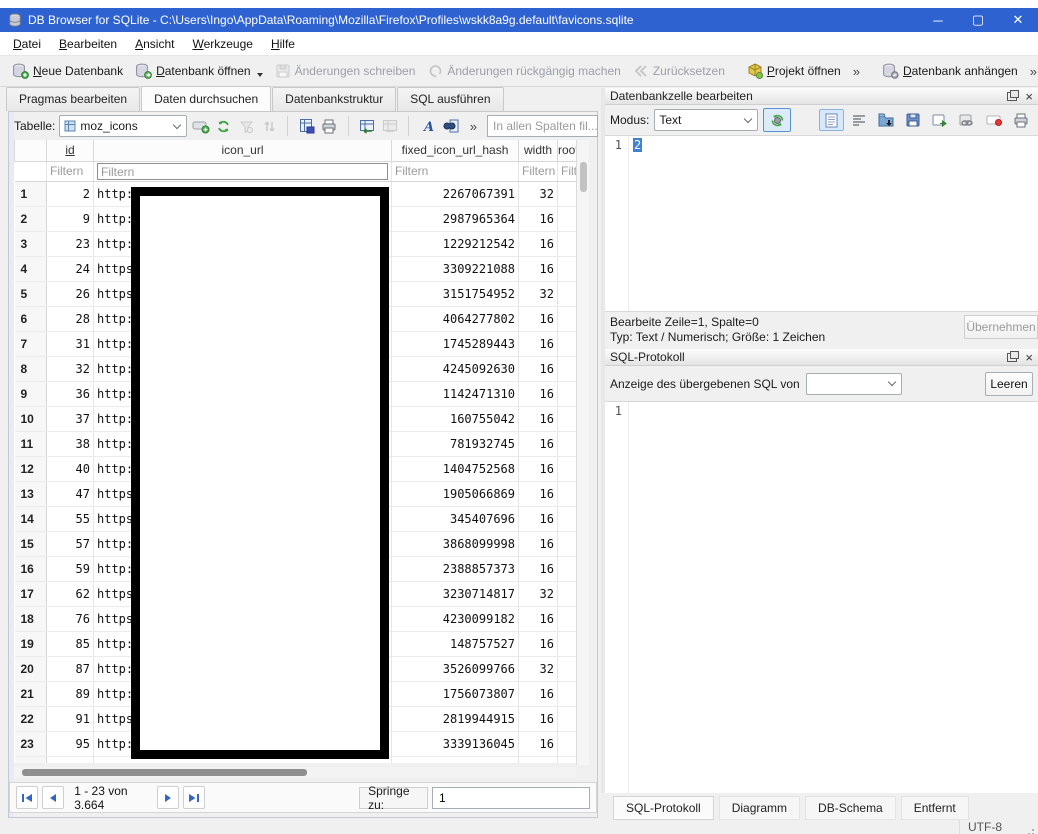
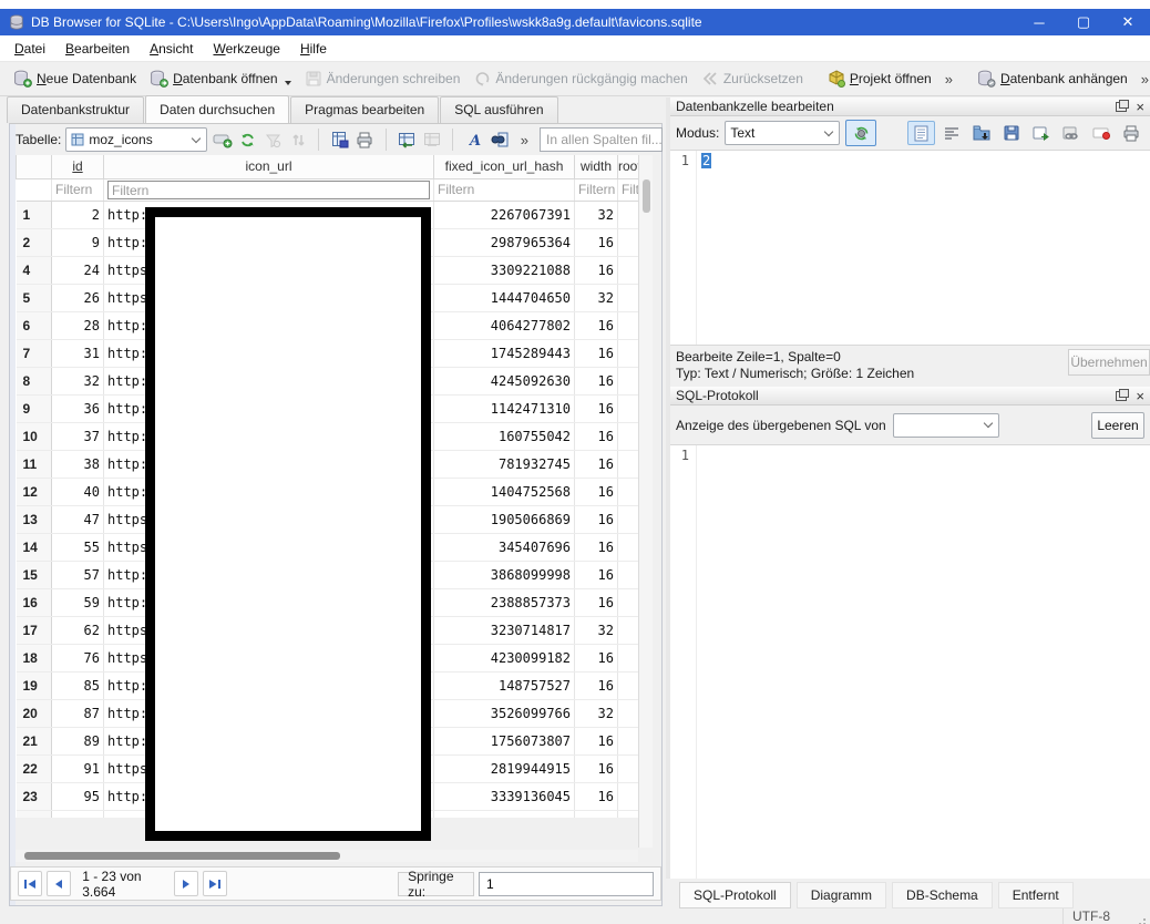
  DB Browser for SQLite - C:\Users\Ingo\AppData\Roaming\Mozilla\Firefox\Profiles\wskk8a9g.default\favicons.sqlite
  ─
  ▢
  ✕
  Datei
  Bearbeiten
  Ansicht
  Werkzeuge
  Hilfe
  Neue Datenbank
  Datenbank öffnen
  Änderungen schreiben
  Änderungen rückgängig machen
  Zurücksetzen
  Projekt öffnen
  »
  Datenbank anhängen
  »
- Pragmas bearbeiten
+ Datenbankstruktur
  Daten durchsuchen
- Datenbankstruktur
+ Pragmas bearbeiten
  SQL ausführen
  Tabelle:
  moz_icons
  A
  »
  In allen Spalten fil...
  	id	icon_url	fixed_icon_url_hash	width	roo
  	Filtern	Filtern	Filtern	Filtern	Fil
  1	2	http:	2267067391	32
  2	9	http:	2987965364	16
- 3	23	http:	1229212542	16
  4	24	https	3309221088	16
- 5	26	https	3151754952	32
+ 5	26	https	1444704650	32
  6	28	http:	4064277802	16
  7	31	http:	1745289443	16
  8	32	http:	4245092630	16
  9	36	http:	1142471310	16
  10	37	http:	160755042	16
  11	38	http:	781932745	16
  12	40	http:	1404752568	16
  13	47	https	1905066869	16
  14	55	https	345407696	16
  15	57	http:	3868099998	16
  16	59	http:	2388857373	16
  17	62	https	3230714817	32
  18	76	https	4230099182	16
  19	85	http:	148757527	16
  20	87	http:	3526099766	32
  21	89	http:	1756073807	16
  22	91	https	2819944915	16
  23	95	http:	3339136045	16
  1 - 23 von 3.664
  Springe zu:
  1
  Datenbankzelle bearbeiten
  ×
  Modus:
  Text
  1
  2
  Bearbeite Zeile=1, Spalte=0
  Typ: Text / Numerisch; Größe: 1 Zeichen
  Übernehmen
  SQL-Protokoll
  ×
  Anzeige des übergebenen SQL von
  Leeren
  1
  SQL-Protokoll
  Diagramm
  DB-Schema
  Entfernt
  UTF-8
